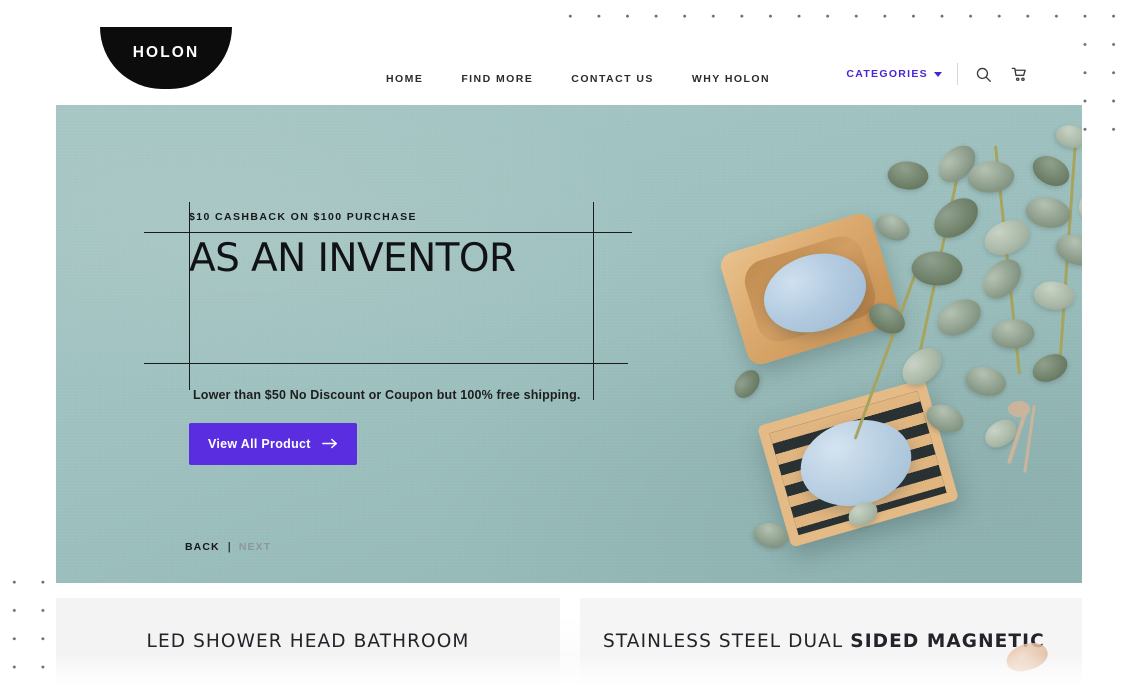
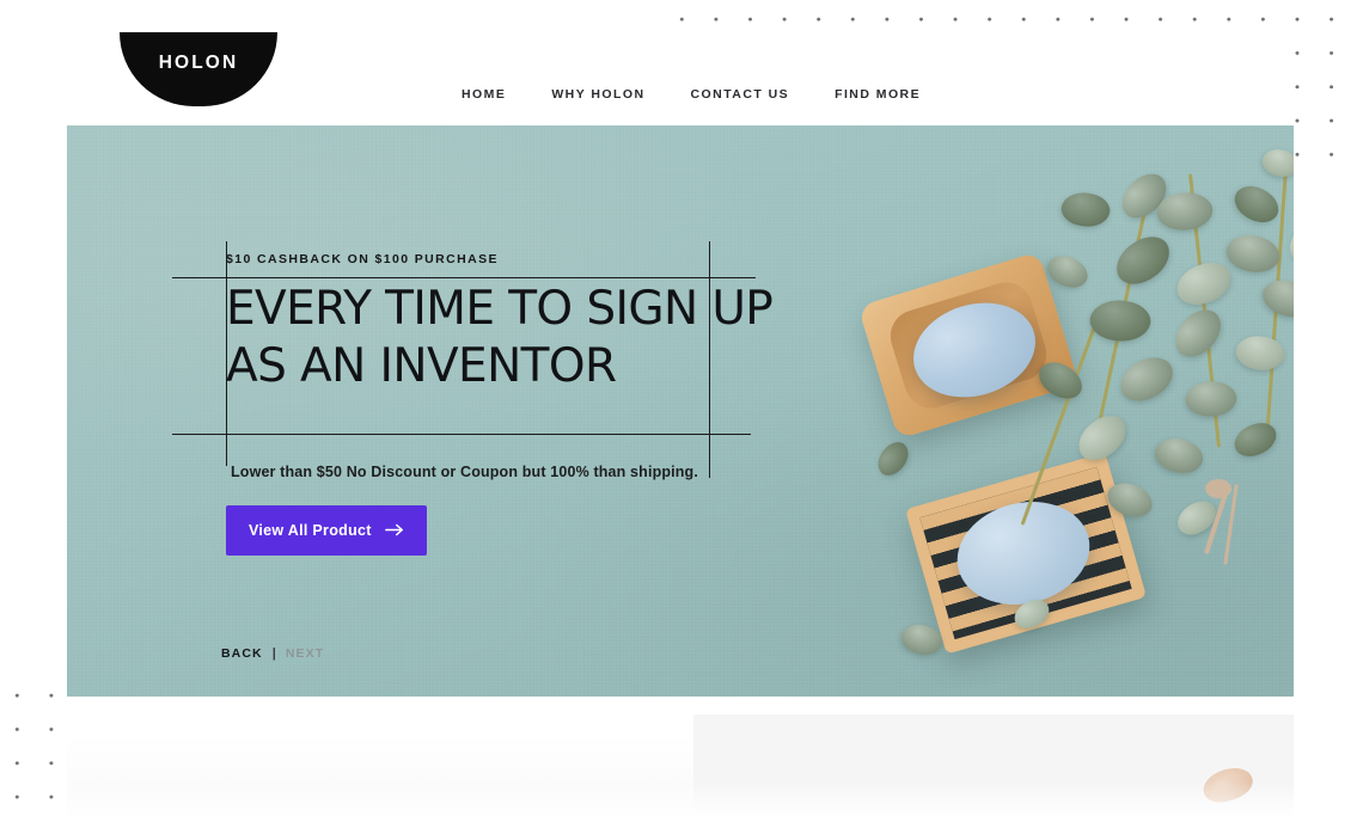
  HOLON
  HOME
- FIND MORE
+ WHY HOLON
  CONTACT US
- WHY HOLON
+ FIND MORE
- CATEGORIES
  $10 CASHBACK ON $100 PURCHASE
+ EVERY TIME TO SIGN UP
  AS AN INVENTOR
- Lower than $50 No Discount or Coupon but 100% free shipping.
+ Lower than $50 No Discount or Coupon but 100% than shipping.
  View All Product
  BACK
  |
  NEXT
- LED SHOWER HEAD BATHROOM
- STAINLESS STEEL DUAL SIDED MAGNETIC
